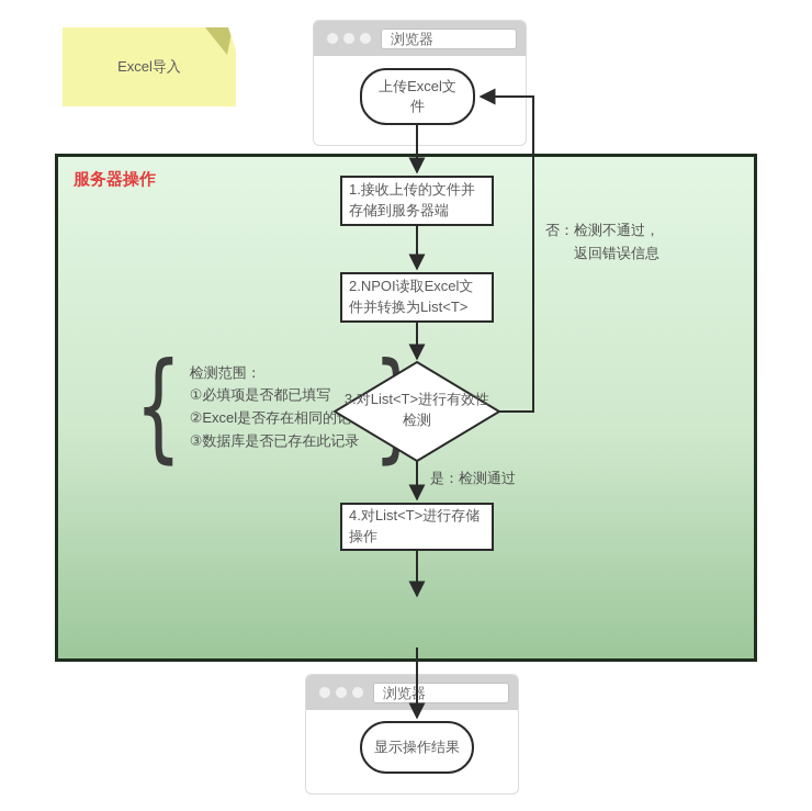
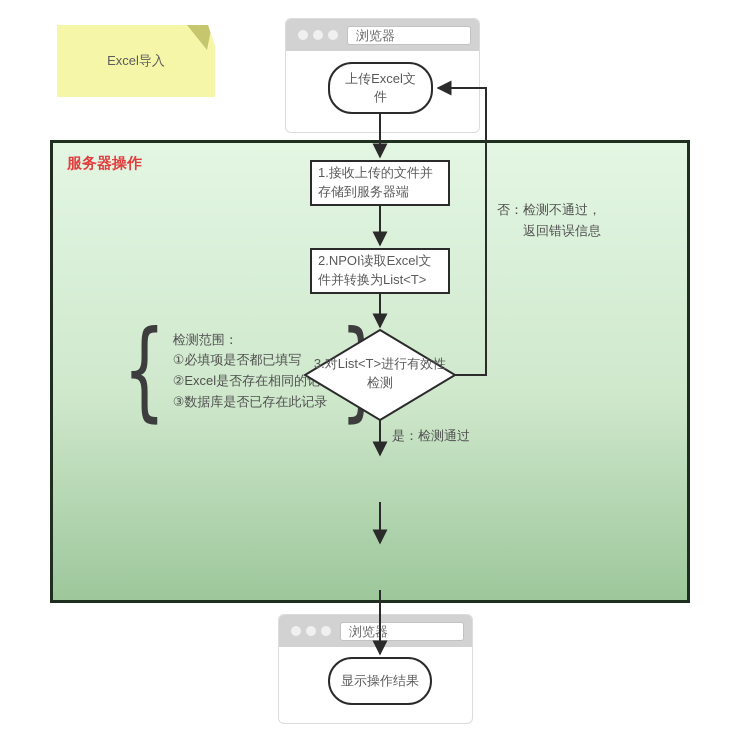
  Excel导入
  浏览器
  上传Excel文件
  服务器操作
  1.接收上传的文件并存储到服务器端
  2.NPOI读取Excel文件并转换为List<T>
- 4.对List<T>进行存储操作
  3.对List<T>进行有效性检测
  {
  检测范围：
  ①必填项是否都已填写
  ②Excel是否存在相同的
  ③数据库是否已存在此记录
  否：检测不通过，
  返回错误信息
  是：检测通过
  浏览器
  显示操作结果
